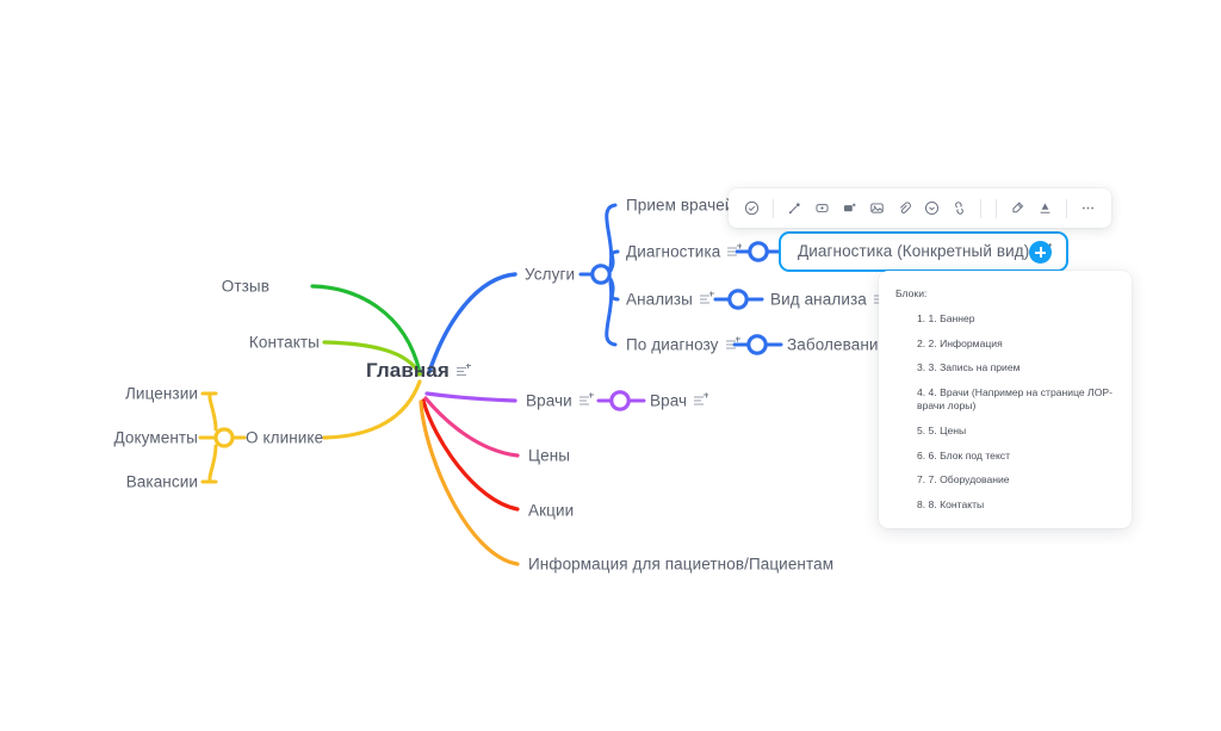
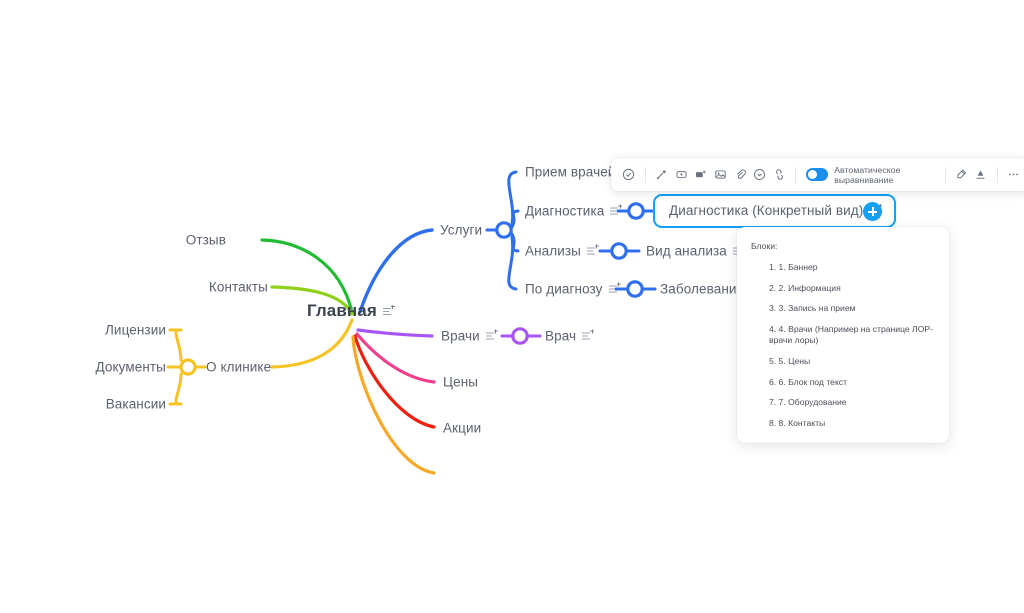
  Главная
  Отзыв
  Контакты
  О клинике
  Лицензии
  Документы
  Вакансии
  Услуги
  Прием враче
  Диагностика
  Анализы
  Вид анализа
  По диагнозу
  Заболевани
  Врачи
  Врач
  Цены
  Акции
- Информация для пациетнов/Пациентам
  Диагностика (Конкретный вид)
+ Автоматическое выравнивание
  Блоки:
  1. 1. Баннер
  2. 2. Информация
  3. 3. Запись на прием
  4. 4. Врачи (Например на странице ЛОР-врачи лоры)
  5. 5. Цены
  6. 6. Блок под текст
  7. 7. Оборудование
  8. 8. Контакты
